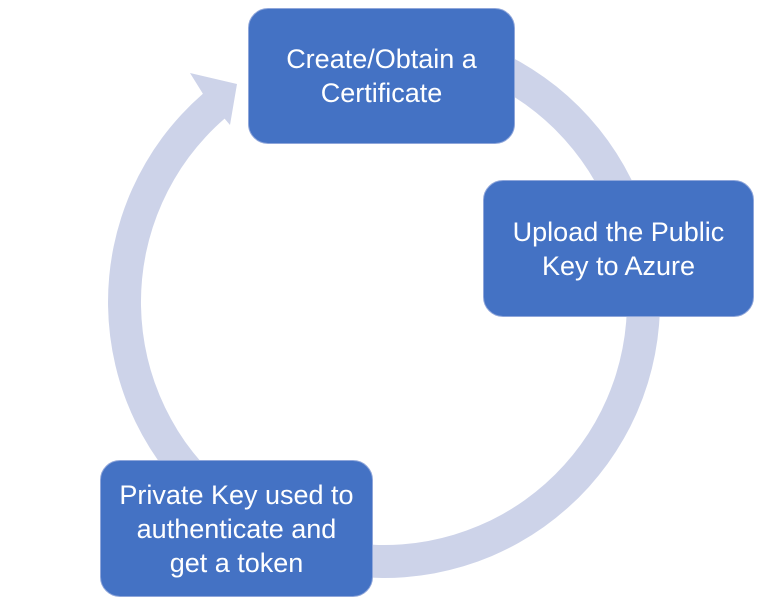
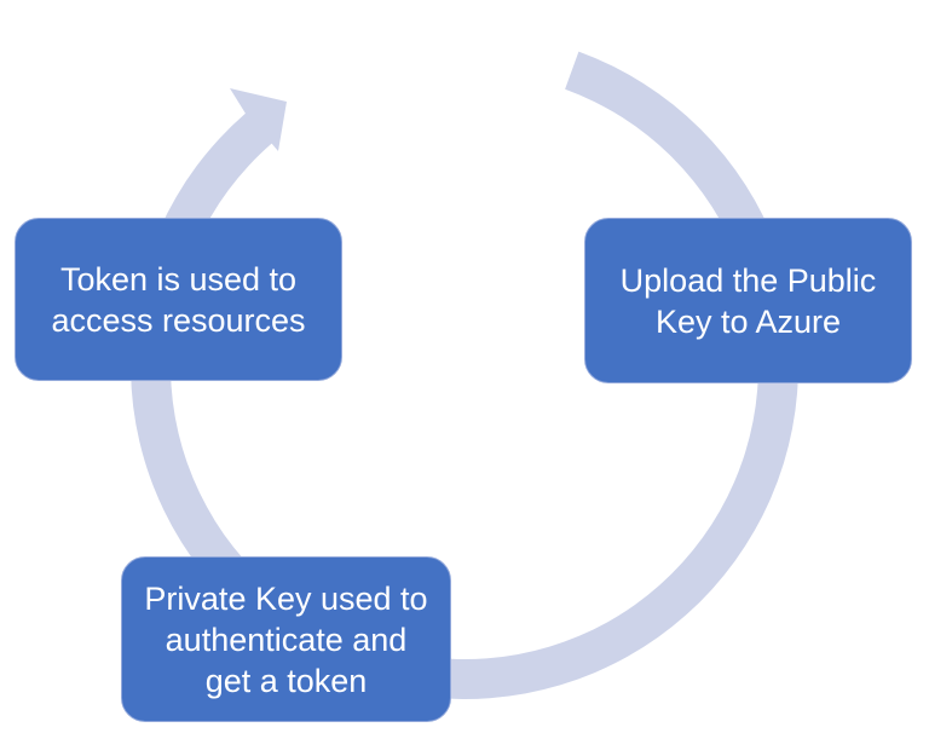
- Create/Obtain a
- Certificate
  Upload the Public
  Key to Azure
  Private Key used to
  authenticate and
  get a token
+ Token is used to
+ access resources
